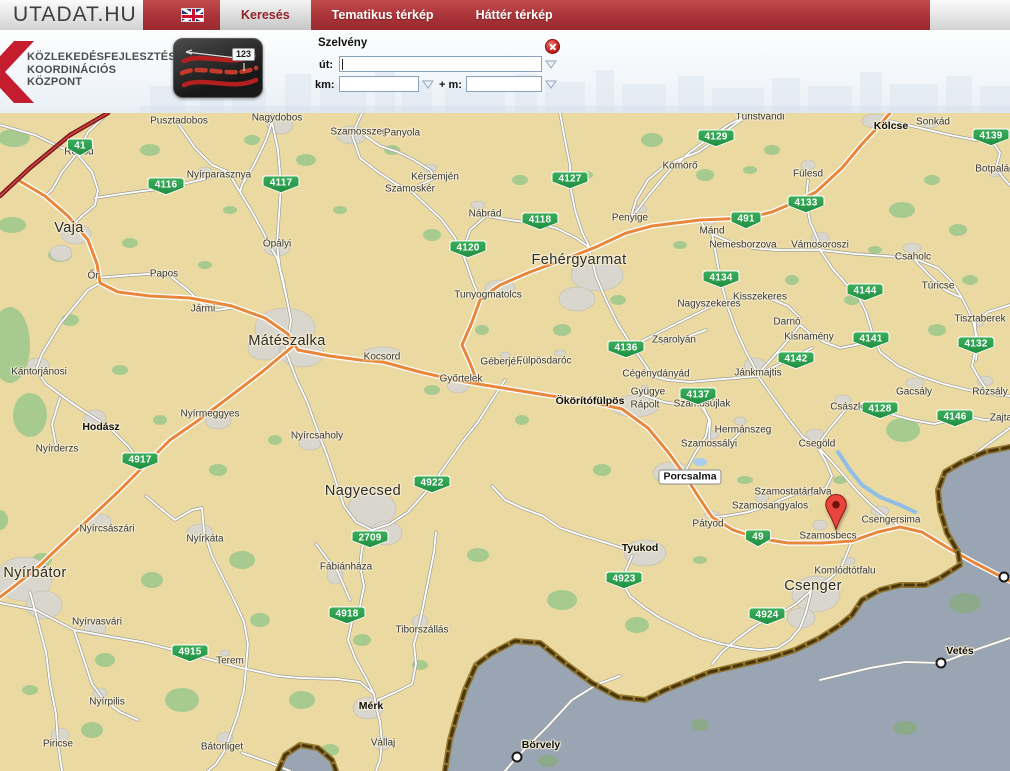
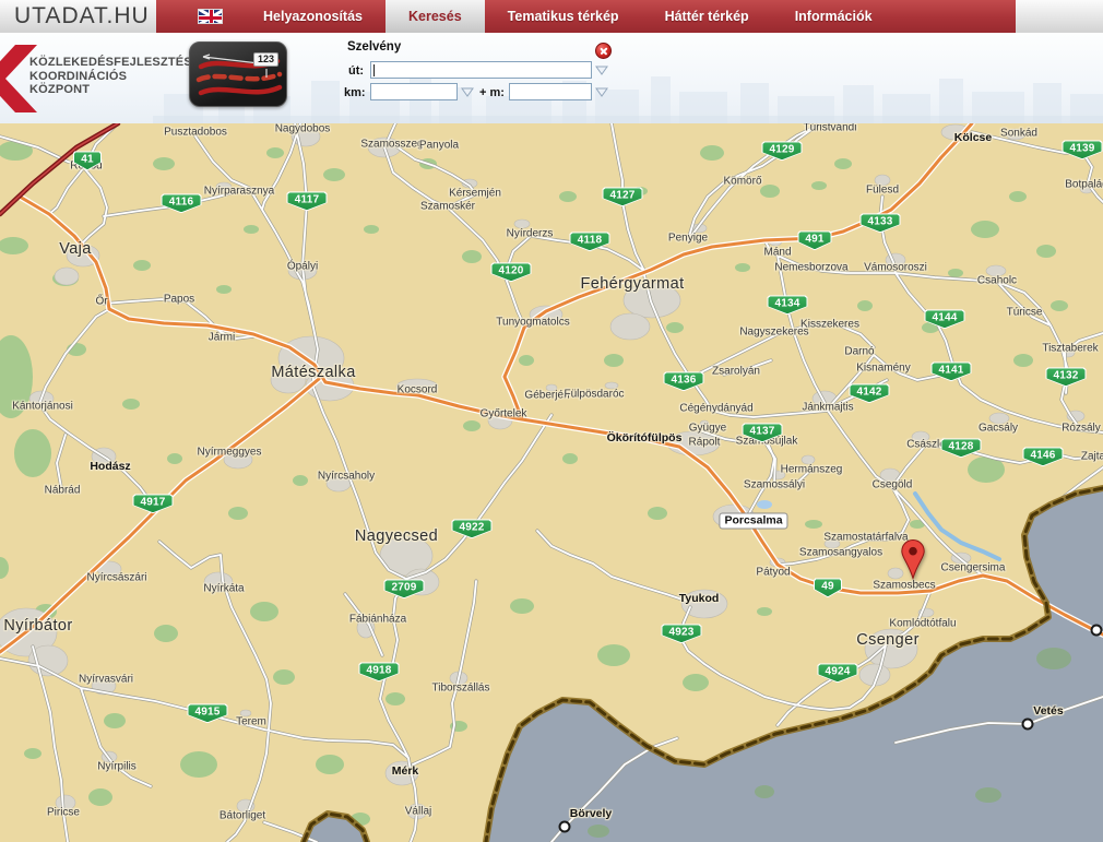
  UTADAT.HU
+ Helyazonosítás
  Keresés
  Tematikus térkép
  Háttér térkép
+ Információk
  KÖZLEKEDÉSFEJLESZTÉ
  KOORDINÁCIÓS
  KÖZPONT
  123
  Szelvény
  út:
  km:
  + m:
  Vaja
  Mátészalka
  Fehérgyarmat
  Nagyecsed
  Nyírbátor
  Csenger
  Hodász
  Kölcse
  Ökörítófülpös
  Tyukod
  Mérk
  Börvely
  Vetés
  Porcsalma
  Pusztadobos
  Nagydobos
  Nyírparasznya
  Ópályi
  Őr
  Papos
  Jármi
  Kántorjánosi
- Nyírderzs
+ Nábrád
  Nyírmeggyes
  Nyírcsaholy
  Nyírcsászári
  Nyírkáta
  Nyírvasvári
  Fábiánháza
  Nyírpilis
  Piricse
  Bátorliget
  Terem
  Tiborszállás
  Vállaj
  Szamosszeg
  Panyola
  Kérsemjén
  Szamoskér
- Nábrád
+ Nyírderzs
  Penyige
  Tunyogmatolcs
  Kocsord
  Győrtelek
  Géberjén
  Fülpösdaróc
  Cégénydányád
  Gyügye
  Rápolt
  Zsarolyán
  Nagyszekeres
  Kisszekeres
  Darnó
  Kisnamény
  Tisztaberek
  Jánkmajtis
  Szaosújlak
  Hermánszeg
  Szamossályi
  Császl
  Gacsály
  Rózsály
  Zajta
  Csegöld
  Kömörő
  Túristvándi
  Sonkád
  Botpalá
  Fülesd
  Mánd
  Nemesborzova
  Vámosoroszi
  Csaholc
  Túricse
  Szamostatárfalva
  Szamosangyalos
  Pátyod
  Szamosbecs
  Csengersima
  Komlódtótfalu
  41
  4116
  4117
  4127
  4118
  4120
  4129
  4139
  4133
  491
  4134
  4144
  4141
  4132
  4142
  4136
  4137
  4128
  4146
  4917
  4922
  2709
  4918
  4923
  4915
  49
  4924
